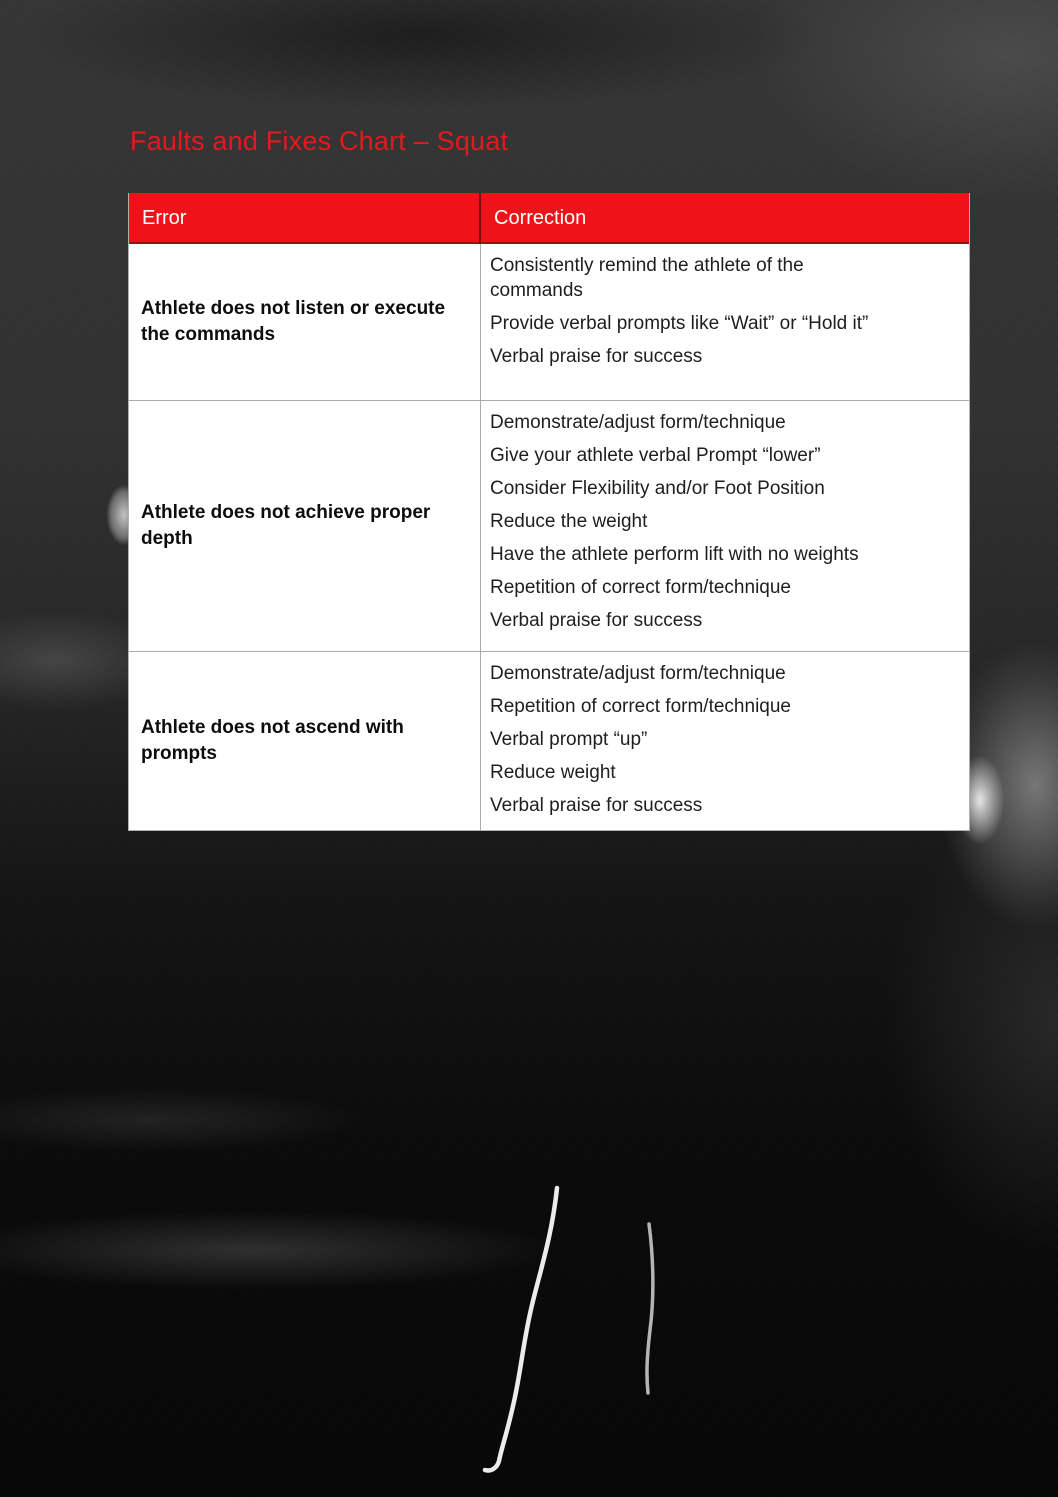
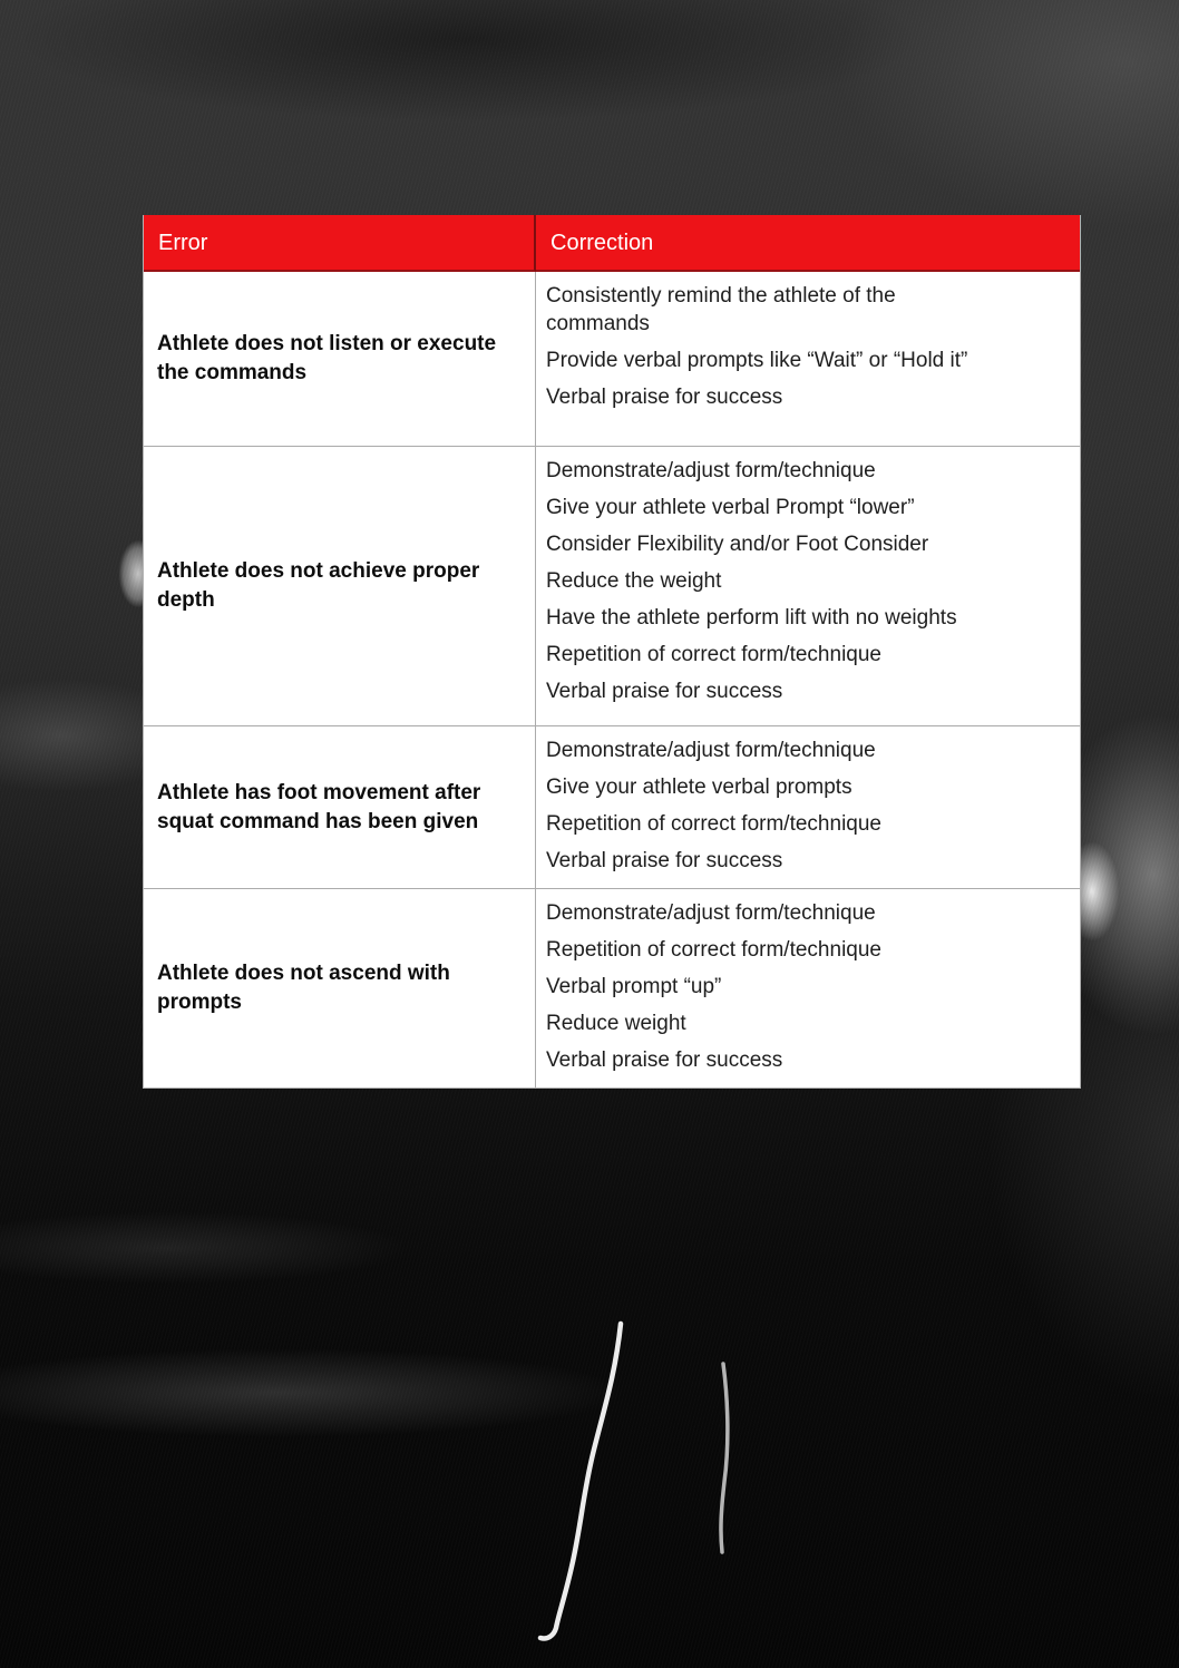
- Faults and Fixes Chart – Squat
  Error	Correction
  Athlete does not listen or execute the commands	Consistently remind the athlete of the commandsProvide verbal prompts like “Wait” or “Hold it”Verbal praise for success
- Athlete does not achieve proper depth	Demonstrate/adjust form/techniqueGive your athlete verbal Prompt “lower”Consider Flexibility and/or Foot PositionReduce the weightHave the athlete perform lift with no weightsRepetition of correct form/techniqueVerbal praise for success
+ Athlete does not achieve proper depth	Demonstrate/adjust form/techniqueGive your athlete verbal Prompt “lower”Consider Flexibility and/or Foot ConsiderReduce the weightHave the athlete perform lift with no weightsRepetition of correct form/techniqueVerbal praise for success
+ Athlete has foot movement after squat command has been given	Demonstrate/adjust form/techniqueGive your athlete verbal promptsRepetition of correct form/techniqueVerbal praise for success
  Athlete does not ascend with prompts	Demonstrate/adjust form/techniqueRepetition of correct form/techniqueVerbal prompt “up”Reduce weightVerbal praise for success
